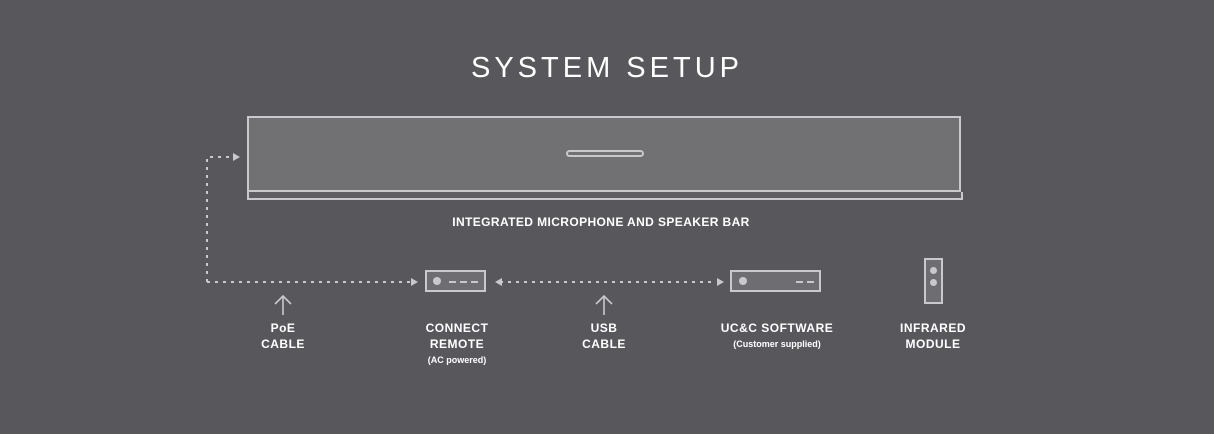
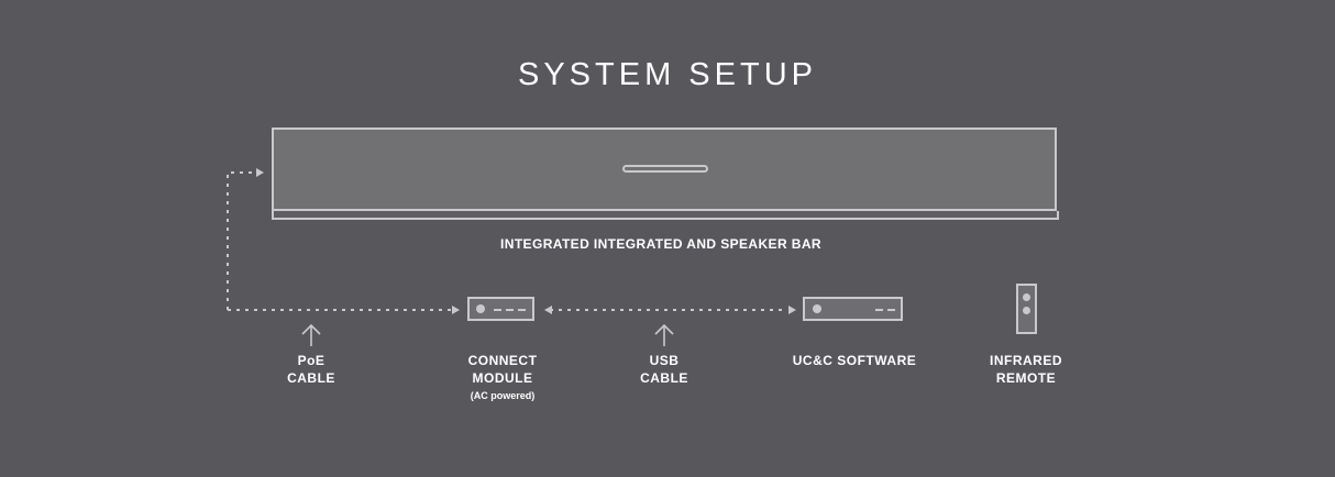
  SYSTEM SETUP
- INTEGRATED MICROPHONE AND SPEAKER BAR
+ INTEGRATED INTEGRATED AND SPEAKER BAR
  PoE
  CABLE
  CONNECT
- REMOTE
+ MODULE
  (AC powered)
  USB
  CABLE
  UC&C SOFTWARE
- (Customer supplied)
  INFRARED
- MODULE
+ REMOTE
